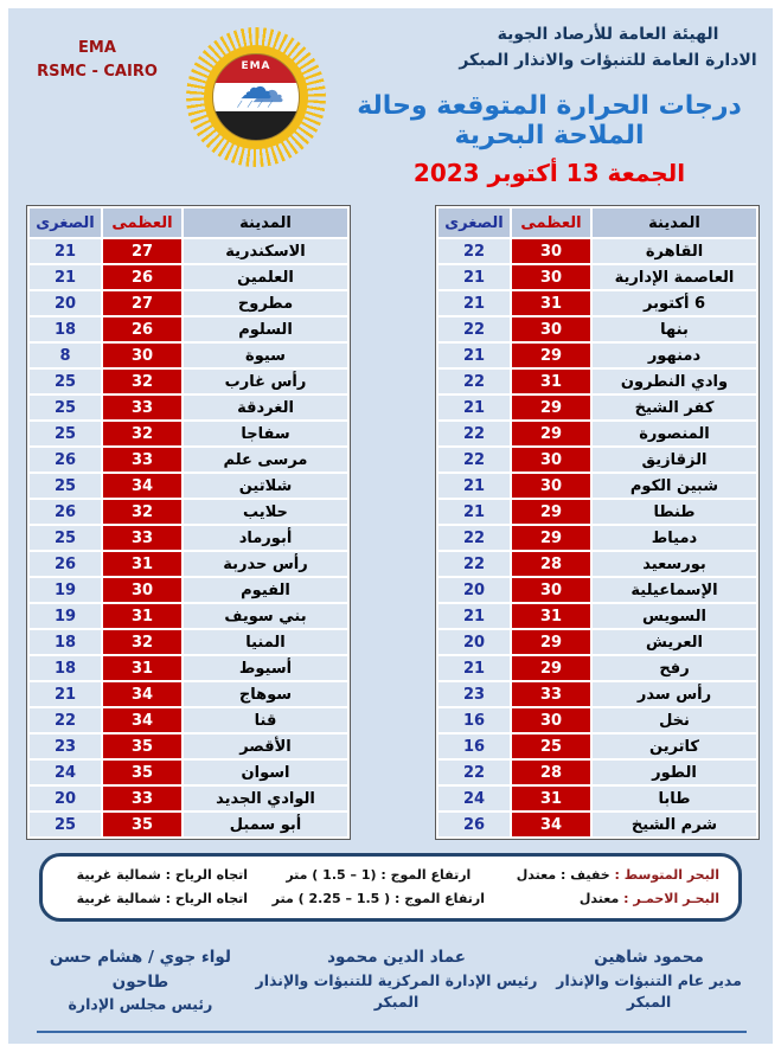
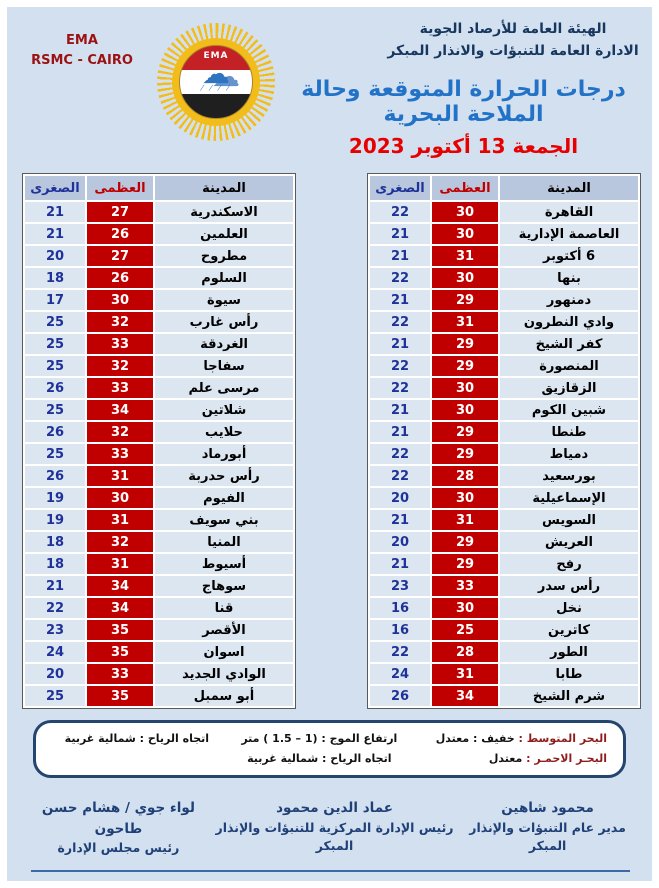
  EMA
  RSMC - CAIRO
  EMA
  ☁
  الهيئة العامة للأرصاد الجوية
  الادارة العامة للتنبؤات والانذار المبكر
  درجات الحرارة المتوقعة وحالة الملاحة البحرية
  الجمعة 13 أكتوبر 2023
  المدينة	العظمى	الصغرى
  الاسكندرية	27	21
  العلمين	26	21
  مطروح	27	20
  السلوم	26	18
- سيوة	30	8
+ سيوة	30	17
  رأس غارب	32	25
  الغردقة	33	25
  سفاجا	32	25
  مرسى علم	33	26
  شلاتين	34	25
  حلايب	32	26
  أبورماد	33	25
  رأس حدربة	31	26
  الفيوم	30	19
  بني سويف	31	19
  المنيا	32	18
  أسيوط	31	18
  سوهاج	34	21
  قنا	34	22
  الأقصر	35	23
  اسوان	35	24
  الوادي الجديد	33	20
  أبو سمبل	35	25
  المدينة	العظمى	الصغرى
  القاهرة	30	22
  العاصمة الإدارية	30	21
  6 أكتوبر	31	21
  بنها	30	22
  دمنهور	29	21
  وادي النطرون	31	22
  كفر الشيخ	29	21
  المنصورة	29	22
  الزقازيق	30	22
  شبين الكوم	30	21
  طنطا	29	21
  دمياط	29	22
  بورسعيد	28	22
  الإسماعيلية	30	20
  السويس	31	21
  العريش	29	20
  رفح	29	21
  رأس سدر	33	23
  نخل	30	16
  كاترين	25	16
  الطور	28	22
  طابا	31	24
  شرم الشيخ	34	26
  البحر المتوسط : خفيف : معتدل
  ارتفاع الموج : (1 – 1.5 ) متر
  اتجاه الرياح : شمالية غربية
  البحـر الاحمـر : معتدل
- ارتفاع الموج : ( 1.5 – 2.25 ) متر
  اتجاه الرياح : شمالية غربية
  محمود شاهين
  مدير عام التنبؤات والإنذار المبكر
  عماد الدين محمود
  رئيس الإدارة المركزية للتنبؤات والإنذار المبكر
  لواء جوي / هشام حسن طاحون
  رئيس مجلس الإدارة
